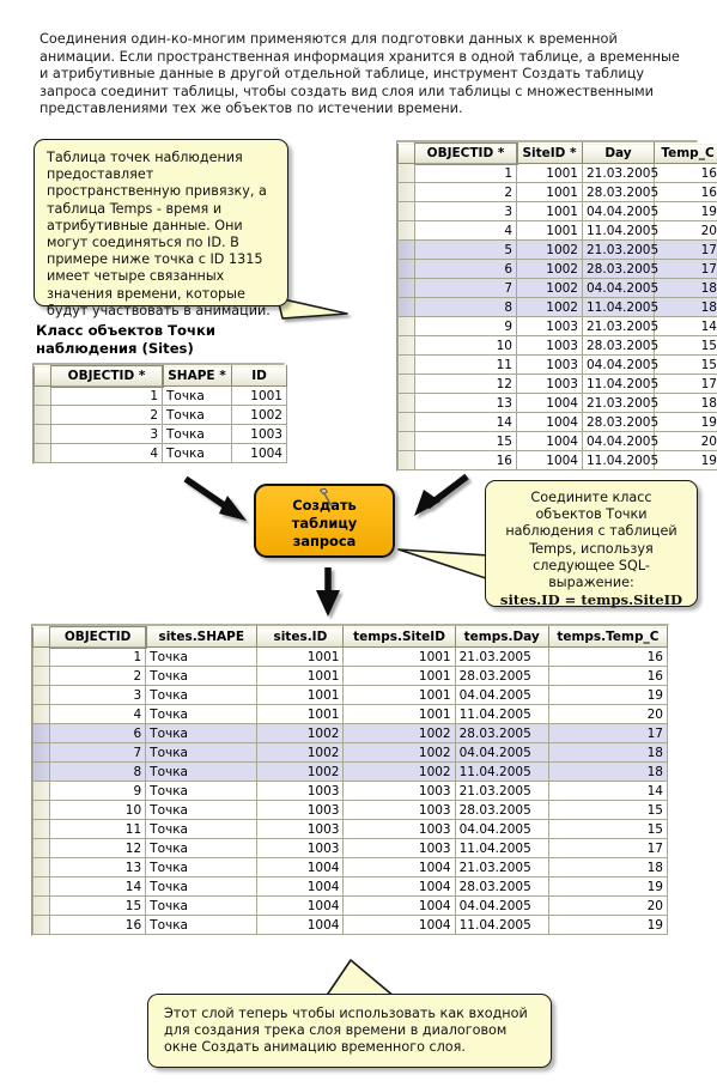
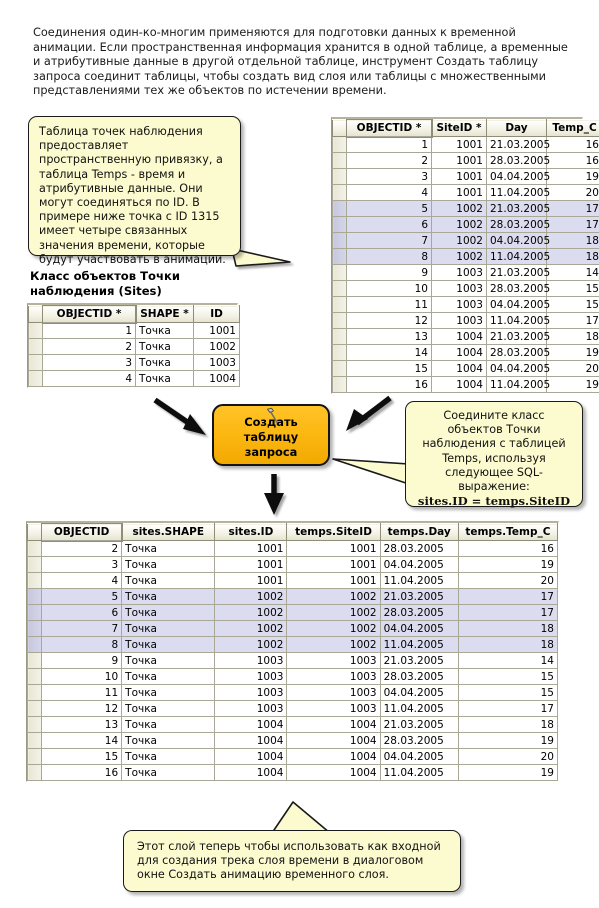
  Соединения один-ко-многим применяются для подготовки данных к временной анимации. Если пространственная информация хранится в одной таблице, а временные и атрибутивные данные в другой отдельной таблице, инструмент Создать таблицу запроса соединит таблицы, чтобы создать вид слоя или таблицы с множественными представлениями тех же объектов по истечении времени.
  Таблица точек наблюдения предоставляет пространственную привязку, а таблица Temps - время и атрибутивные данные. Они могут соединяться по ID. В примере ниже точка с ID 1315 имеет четыре связанных значения времени, которые будут участвовать в анимации.
  Класс объектов Точки
  наблюдения (Sites)
  	OBJECTID *	SiteID *	Day	Temp_C
  	1	1001	21.03.2005	16
  	2	1001	28.03.2005	16
  	3	1001	04.04.2005	19
  	4	1001	11.04.2005	20
  	5	1002	21.03.2005	17
  	6	1002	28.03.2005	17
  	7	1002	04.04.2005	18
  	8	1002	11.04.2005	18
  	9	1003	21.03.2005	14
  	10	1003	28.03.2005	15
  	11	1003	04.04.2005	15
  	12	1003	11.04.2005	17
  	13	1004	21.03.2005	18
  	14	1004	28.03.2005	19
  	15	1004	04.04.2005	20
  	16	1004	11.04.2005	19
  	OBJECTID *	SHAPE *	ID
  	1	Точка	1001
  	2	Точка	1002
  	3	Точка	1003
  	4	Точка	1004
  Создать
  таблицу
  запроса
  Соедините класс объектов Точки наблюдения с таблицей Temps, используя следующее SQL-выражение:
  sites.ID = temps.SiteID
  	OBJECTID	sites.SHAPE	sites.ID	temps.SiteID	temps.Day	temps.Temp_C
- 	1	Точка	1001	1001	21.03.2005	16
  	2	Точка	1001	1001	28.03.2005	16
  	3	Точка	1001	1001	04.04.2005	19
  	4	Точка	1001	1001	11.04.2005	20
+ 	5	Точка	1002	1002	21.03.2005	17
  	6	Точка	1002	1002	28.03.2005	17
  	7	Точка	1002	1002	04.04.2005	18
  	8	Точка	1002	1002	11.04.2005	18
  	9	Точка	1003	1003	21.03.2005	14
  	10	Точка	1003	1003	28.03.2005	15
  	11	Точка	1003	1003	04.04.2005	15
  	12	Точка	1003	1003	11.04.2005	17
  	13	Точка	1004	1004	21.03.2005	18
  	14	Точка	1004	1004	28.03.2005	19
  	15	Точка	1004	1004	04.04.2005	20
  	16	Точка	1004	1004	11.04.2005	19
  Этот слой теперь чтобы использовать как входной для создания трека слоя времени в диалоговом окне Создать анимацию временного слоя.
